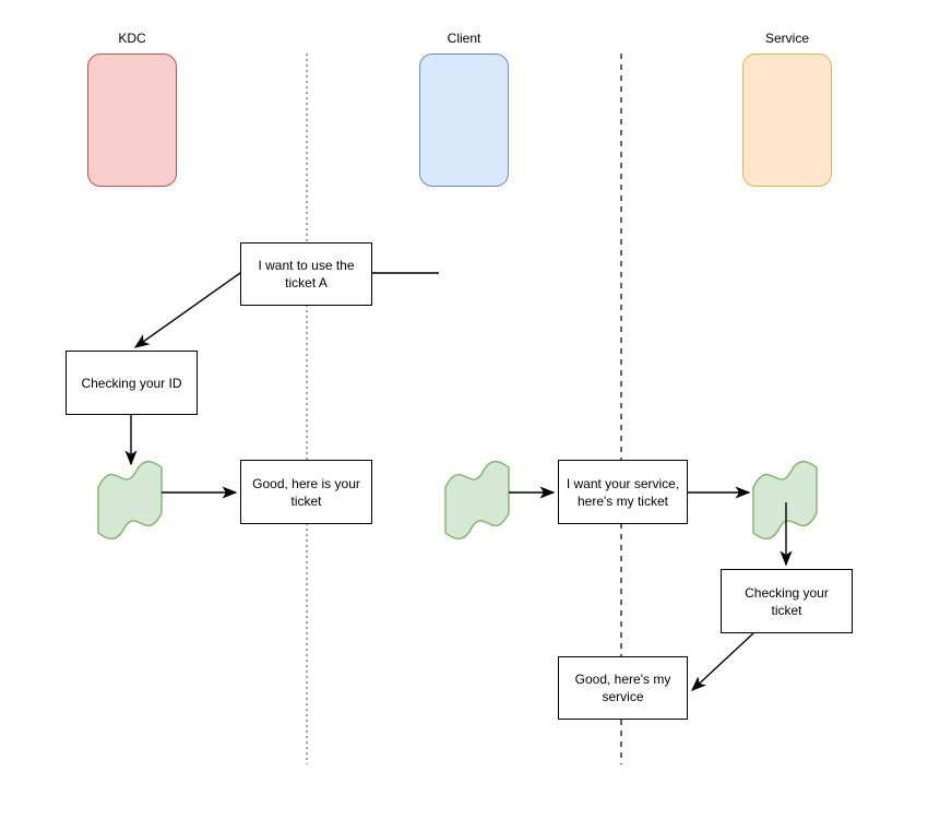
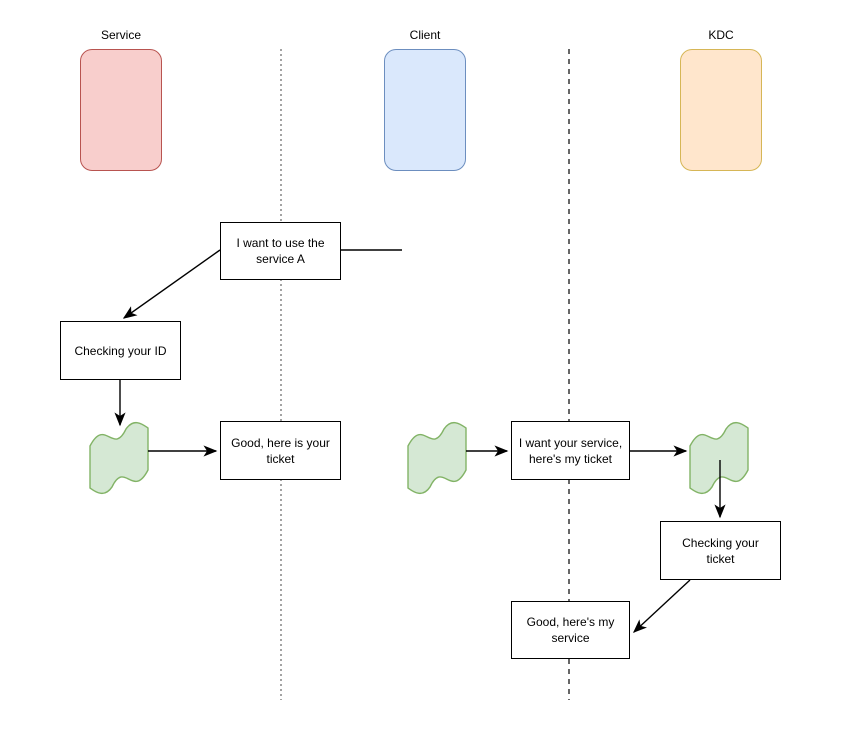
- KDC
+ Service
  Client
- Service
+ KDC
- I want to use the ticket A
+ I want to use the service A
  Checking your ID
  Good, here is your ticket
  I want your service, here's my ticket
  Checking your ticket
  Good, here's my service
